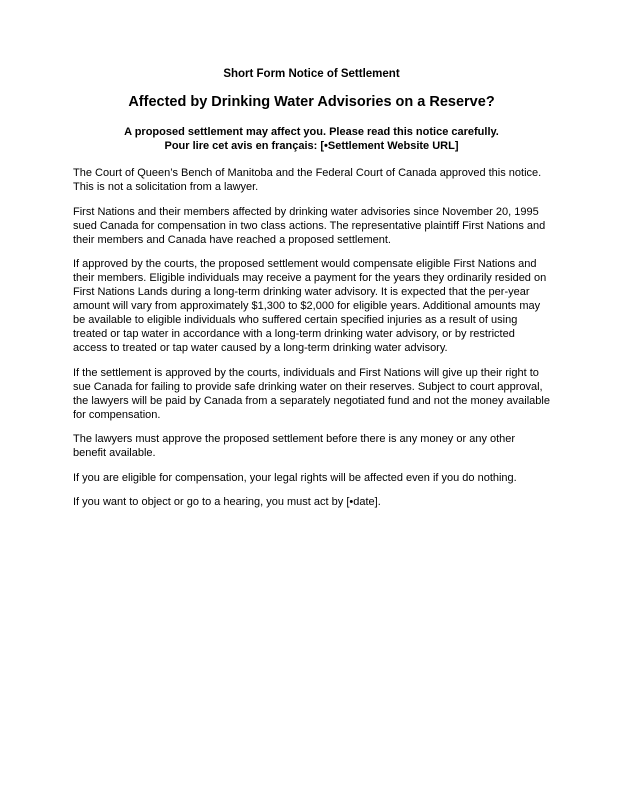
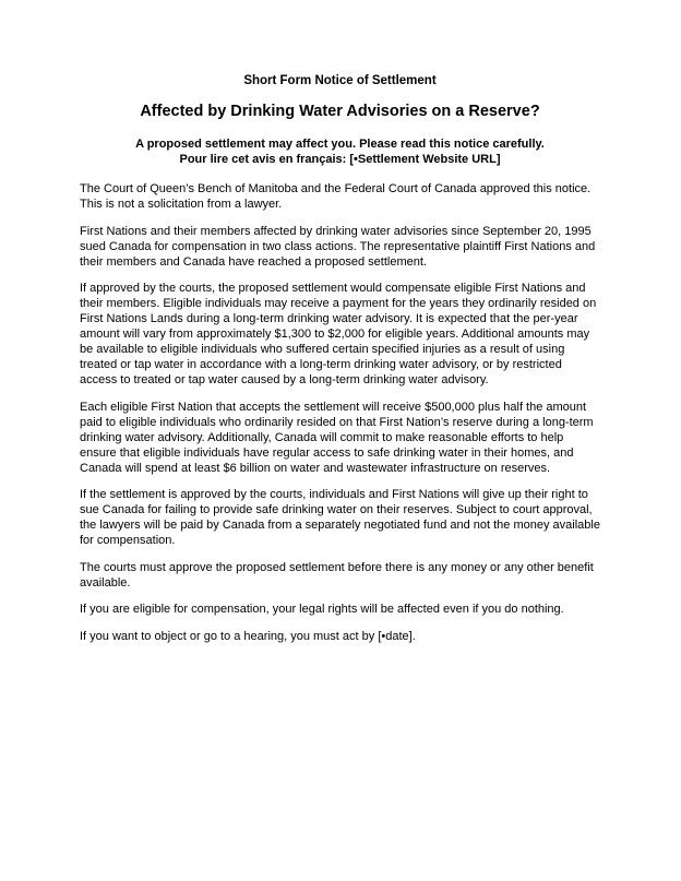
  Short Form Notice of Settlement
  Affected by Drinking Water Advisories on a Reserve?
  A proposed settlement may affect you. Please read this notice carefully.
  Pour lire cet avis en français: [•Settlement Website URL]
  The Court of Queen’s Bench of Manitoba and the Federal Court of Canada approved this notice. This is not a solicitation from a lawyer.
- First Nations and their members affected by drinking water advisories since November 20, 1995 sued Canada for compensation in two class actions. The representative plaintiff First Nations and their members and Canada have reached a proposed settlement.
+ First Nations and their members affected by drinking water advisories since September 20, 1995 sued Canada for compensation in two class actions. The representative plaintiff First Nations and their members and Canada have reached a proposed settlement.
  If approved by the courts, the proposed settlement would compensate eligible First Nations and their members. Eligible individuals may receive a payment for the years they ordinarily resided on First Nations Lands during a long-term drinking water advisory. It is expected that the per-year amount will vary from approximately $1,300 to $2,000 for eligible years. Additional amounts may be available to eligible individuals who suffered certain specified injuries as a result of using treated or tap water in accordance with a long-term drinking water advisory, or by restricted access to treated or tap water caused by a long-term drinking water advisory.
+ Each eligible First Nation that accepts the settlement will receive $500,000 plus half the amount paid to eligible individuals who ordinarily resided on that First Nation’s reserve during a long-term drinking water advisory. Additionally, Canada will commit to make reasonable efforts to help ensure that eligible individuals have regular access to safe drinking water in their homes, and Canada will spend at least $6 billion on water and wastewater infrastructure on reserves.
  If the settlement is approved by the courts, individuals and First Nations will give up their right to sue Canada for failing to provide safe drinking water on their reserves. Subject to court approval, the lawyers will be paid by Canada from a separately negotiated fund and not the money available for compensation.
- The lawyers must approve the proposed settlement before there is any money or any other benefit available.
+ The courts must approve the proposed settlement before there is any money or any other benefit available.
  If you are eligible for compensation, your legal rights will be affected even if you do nothing.
  If you want to object or go to a hearing, you must act by [•date].
